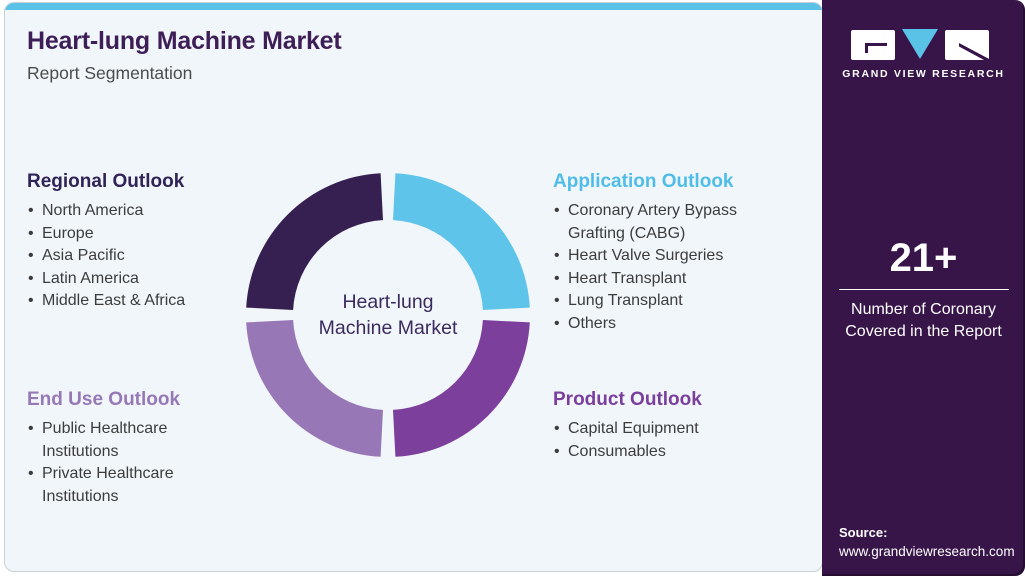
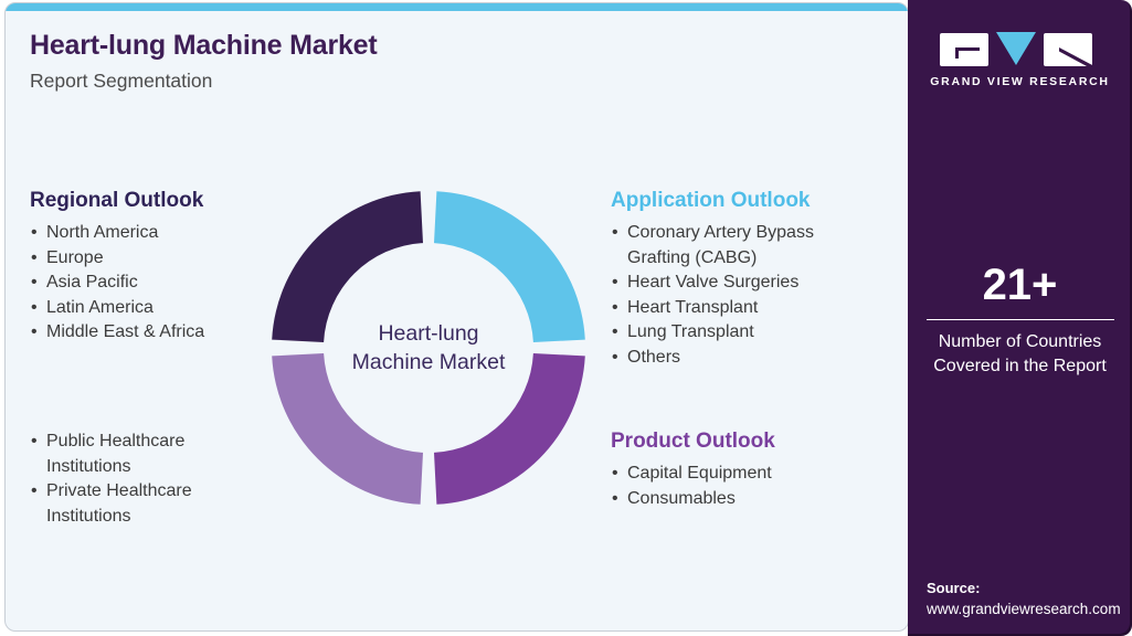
  Heart-lung Machine Market
  Report Segmentation
  Regional Outlook
  North America
  Europe
  Asia Pacific
  Latin America
  Middle East & Africa
- End Use Outlook
  Public Healthcare Institutions
  Private Healthcare Institutions
  Application Outlook
  Coronary Artery Bypass Grafting (CABG)
  Heart Valve Surgeries
  Heart Transplant
  Lung Transplant
  Others
  Product Outlook
  Capital Equipment
  Consumables
  Heart-lung
  Machine Market
  GRAND VIEW RESEARCH
  21+
- Number of Coronary Covered in the Report
+ Number of Countries Covered in the Report
  Source:
  www.grandviewresearch.com
